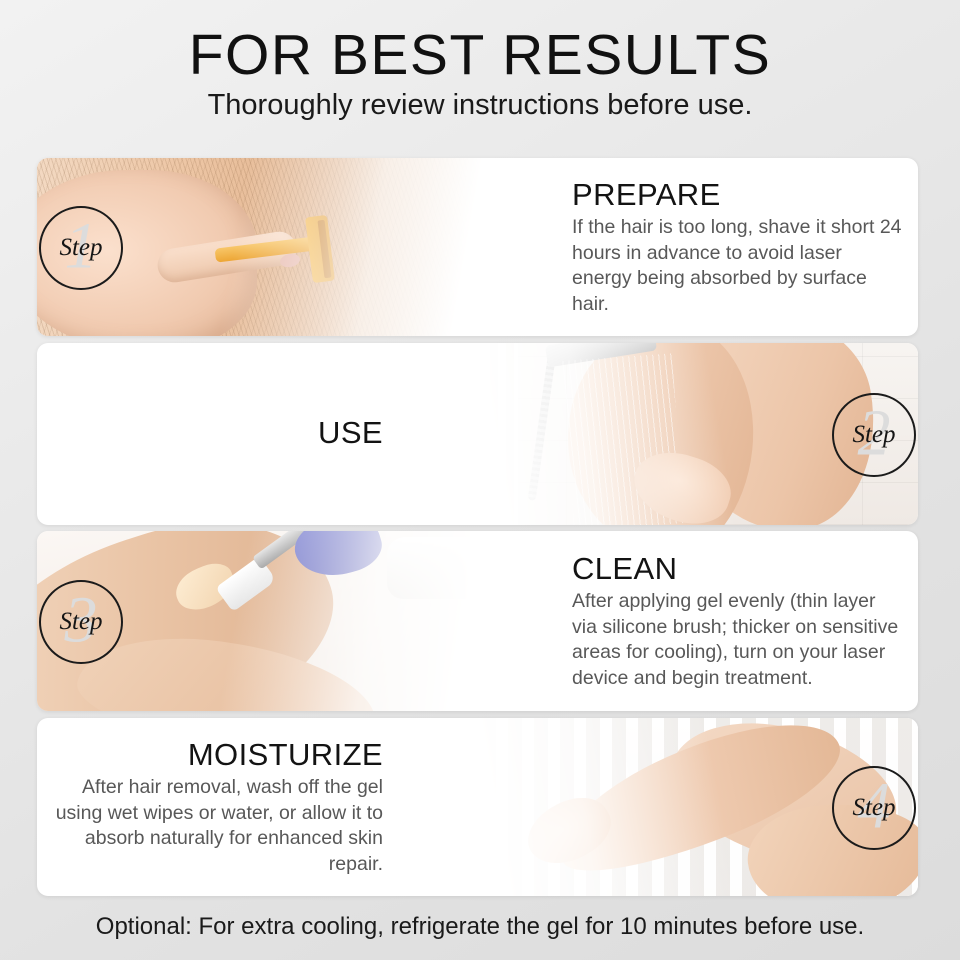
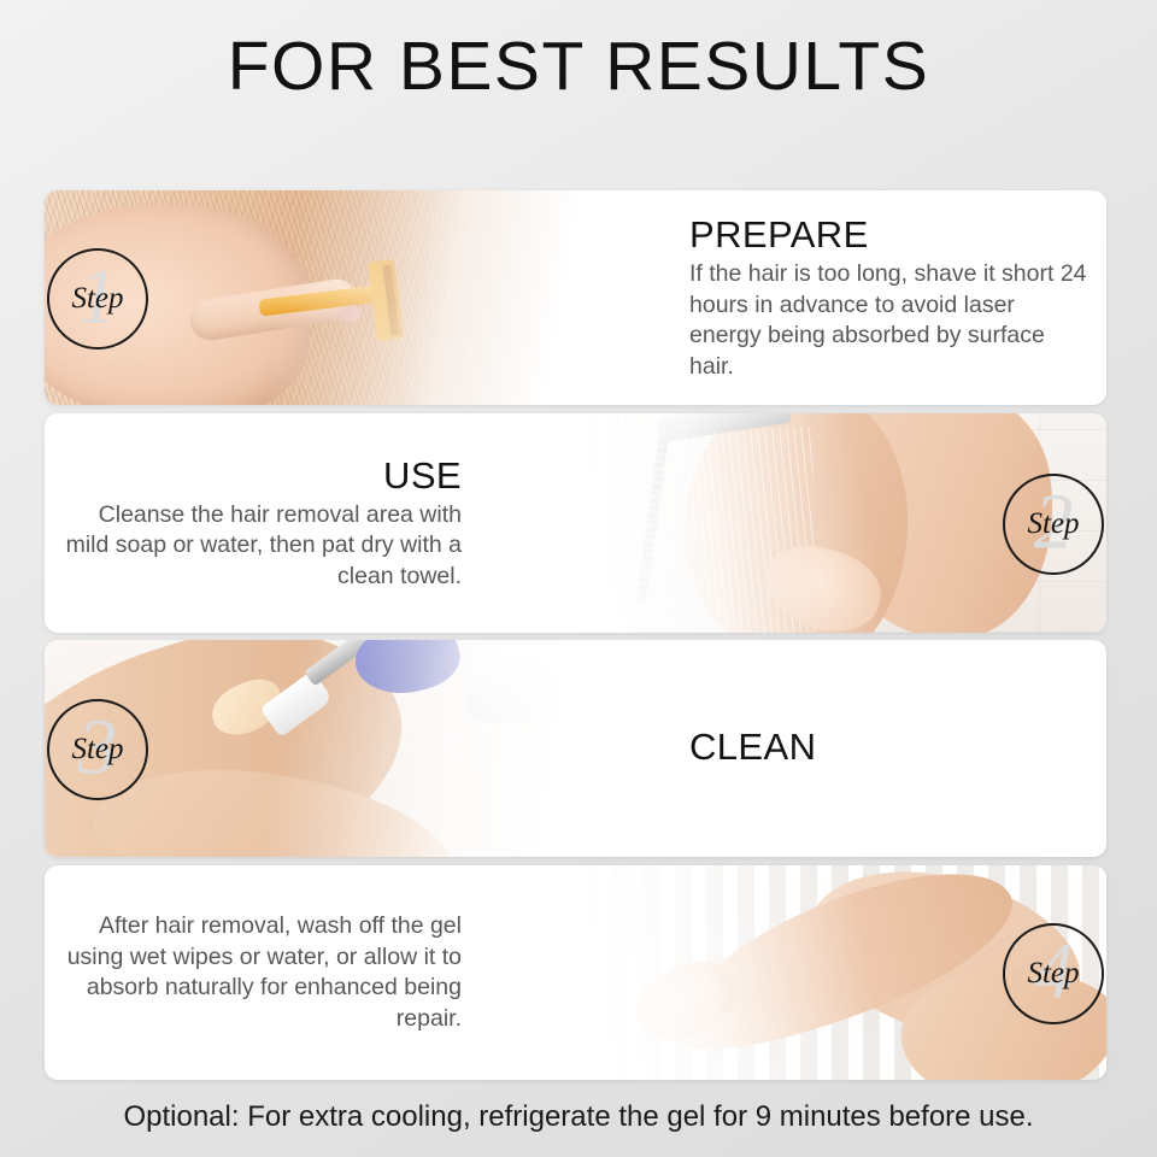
  FOR BEST RESULTS
- Thoroughly review instructions before use.
  1
  Step
  PREPARE
  If the hair is too long, shave it short 24 hours in advance to avoid laser energy being absorbed by surface hair.
  2
  Step
  USE
+ Cleanse the hair removal area with mild soap or water, then pat dry with a clean towel.
  3
  Step
  CLEAN
- After applying gel evenly (thin layer via silicone brush; thicker on sensitive areas for cooling), turn on your laser device and begin treatment.
  4
  Step
- MOISTURIZE
- After hair removal, wash off the gel using wet wipes or water, or allow it to absorb naturally for enhanced skin repair.
+ After hair removal, wash off the gel using wet wipes or water, or allow it to absorb naturally for enhanced being repair.
- Optional: For extra cooling, refrigerate the gel for 10 minutes before use.
+ Optional: For extra cooling, refrigerate the gel for 9 minutes before use.
